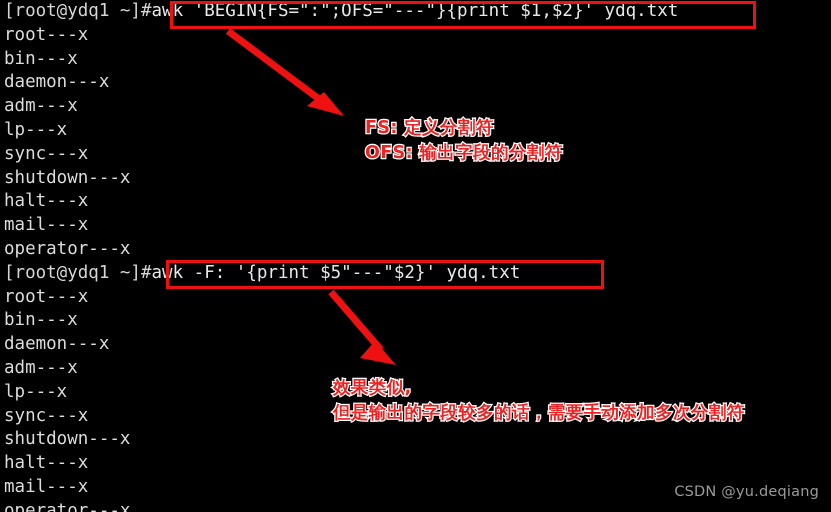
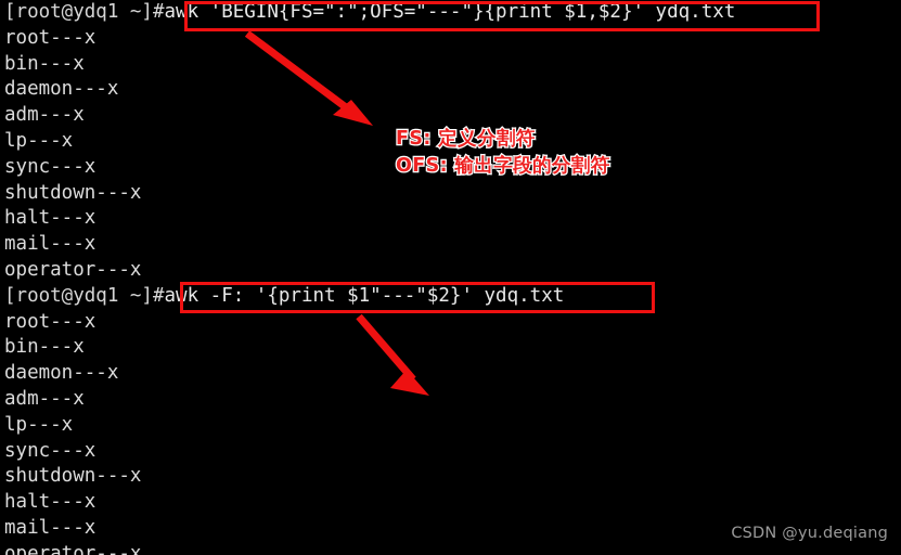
  [root@ydq1 ~]#awk 'BEGIN{FS=":";OFS="---"}{print $1,$2}' ydq.txt
  root---x
  bin---x
  daemon---x
  adm---x
  lp---x
  sync---x
  shutdown---x
  halt---x
  mail---x
  operator---x
- [root@ydq1 ~]#awk -F: '{print $5"---"$2}' ydq.txt
+ [root@ydq1 ~]#awk -F: '{print $1"---"$2}' ydq.txt
  root---x
  bin---x
  daemon---x
  adm---x
  lp---x
  sync---x
  shutdown---x
  halt---x
  mail---x
  operator---x
  FS: 定义分割符
  OFS: 输出字段的分割符
- 效果类似,
- 但是输出的字段较多的话，需要手动添加多次分割符
  CSDN @yu.deqiang
